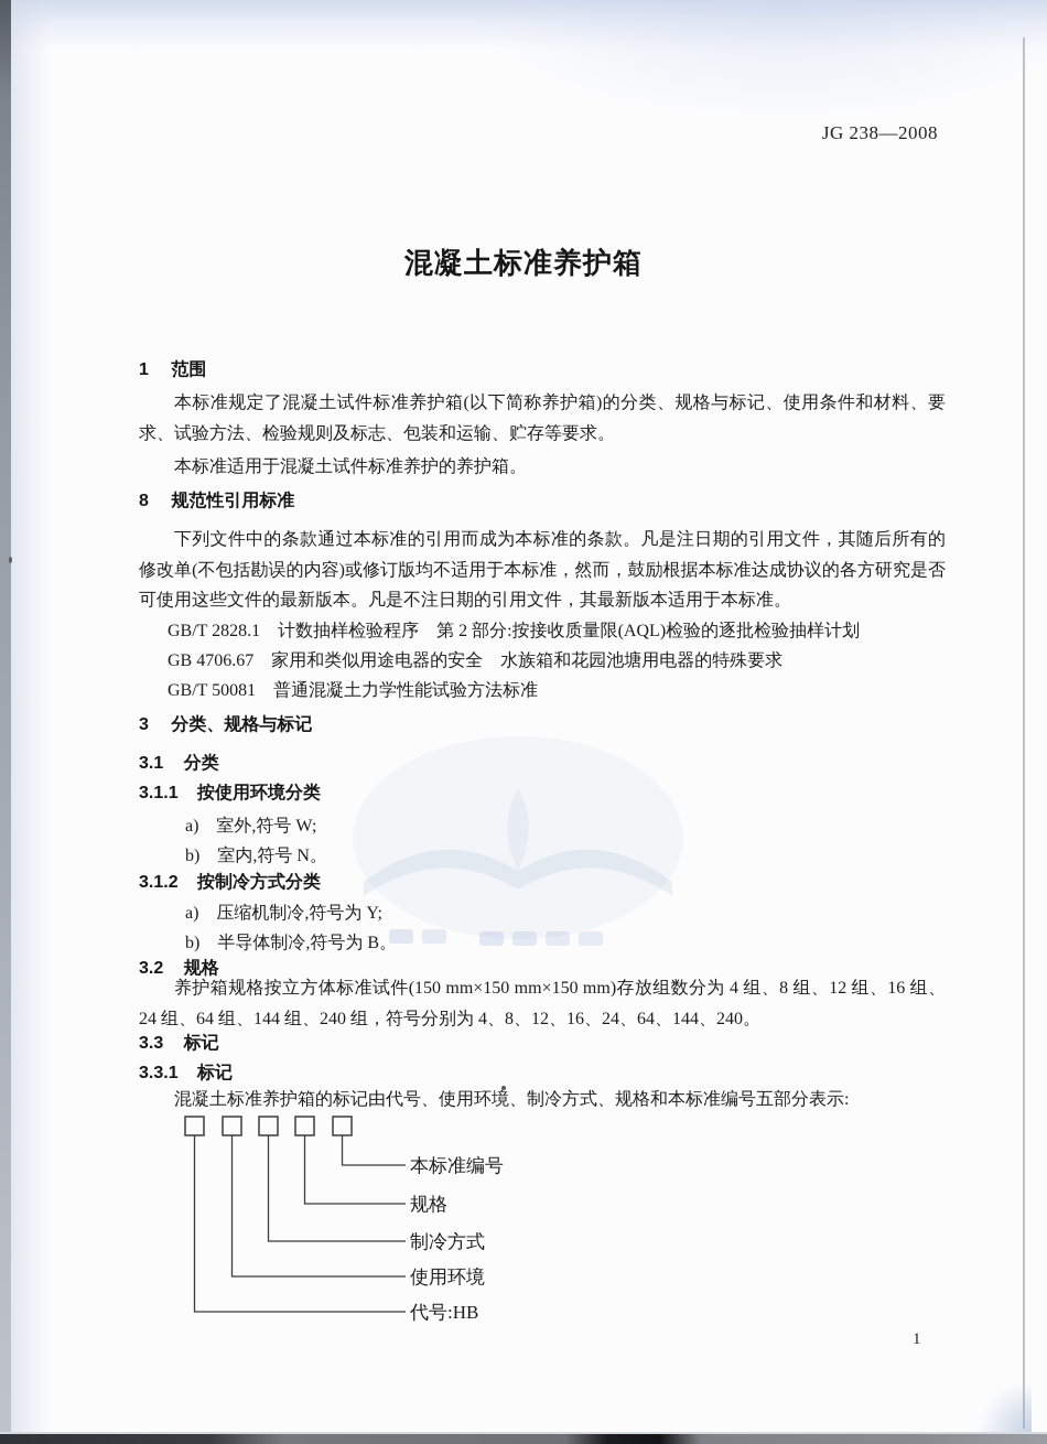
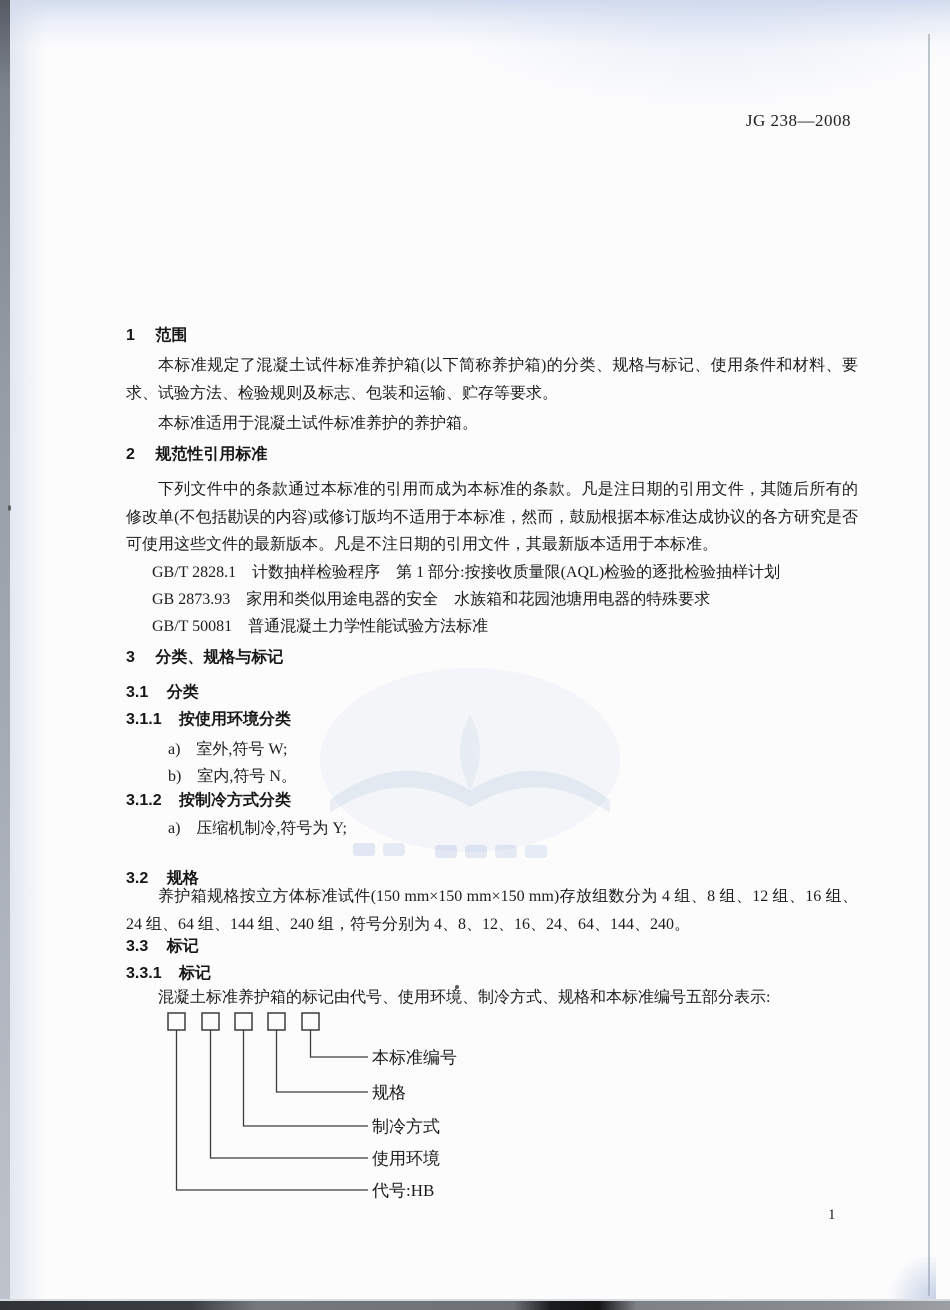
  JG 238—2008
- 混凝土标准养护箱
  1 范围
  本标准规定了混凝土试件标准养护箱(以下简称养护箱)的分类、规格与标记、使用条件和材料、要求、试验方法、检验规则及标志、包装和运输、贮存等要求。
  本标准适用于混凝土试件标准养护的养护箱。
- 8 规范性引用标准
+ 2 规范性引用标准
  下列文件中的条款通过本标准的引用而成为本标准的条款。凡是注日期的引用文件，其随后所有的修改单(不包括勘误的内容)或修订版均不适用于本标准，然而，鼓励根据本标准达成协议的各方研究是否可使用这些文件的最新版本。凡是不注日期的引用文件，其最新版本适用于本标准。
- GB/T 2828.1 计数抽样检验程序 第 2 部分:按接收质量限(AQL)检验的逐批检验抽样计划
+ GB/T 2828.1 计数抽样检验程序 第 1 部分:按接收质量限(AQL)检验的逐批检验抽样计划
- GB 4706.67 家用和类似用途电器的安全 水族箱和花园池塘用电器的特殊要求
+ GB 2873.93 家用和类似用途电器的安全 水族箱和花园池塘用电器的特殊要求
  GB/T 50081 普通混凝土力学性能试验方法标准
  3 分类、规格与标记
  3.1 分类
  3.1.1 按使用环境分类
  a) 室外,符号 W;
  b) 室内,符号 N。
  3.1.2 按制冷方式分类
  a) 压缩机制冷,符号为 Y;
- b) 半导体制冷,符号为 B。
  3.2 规格
  养护箱规格按立方体标准试件(150 mm×150 mm×150 mm)存放组数分为 4 组、8 组、12 组、16 组、24 组、64 组、144 组、240 组，符号分别为 4、8、12、16、24、64、144、240。
  3.3 标记
  3.3.1 标记
  混凝土标准养护箱的标记由代号、使用环境、制冷方式、规格和本标准编号五部分表示:
  本标准编号
  规格
  制冷方式
  使用环境
  代号:HB
  1
